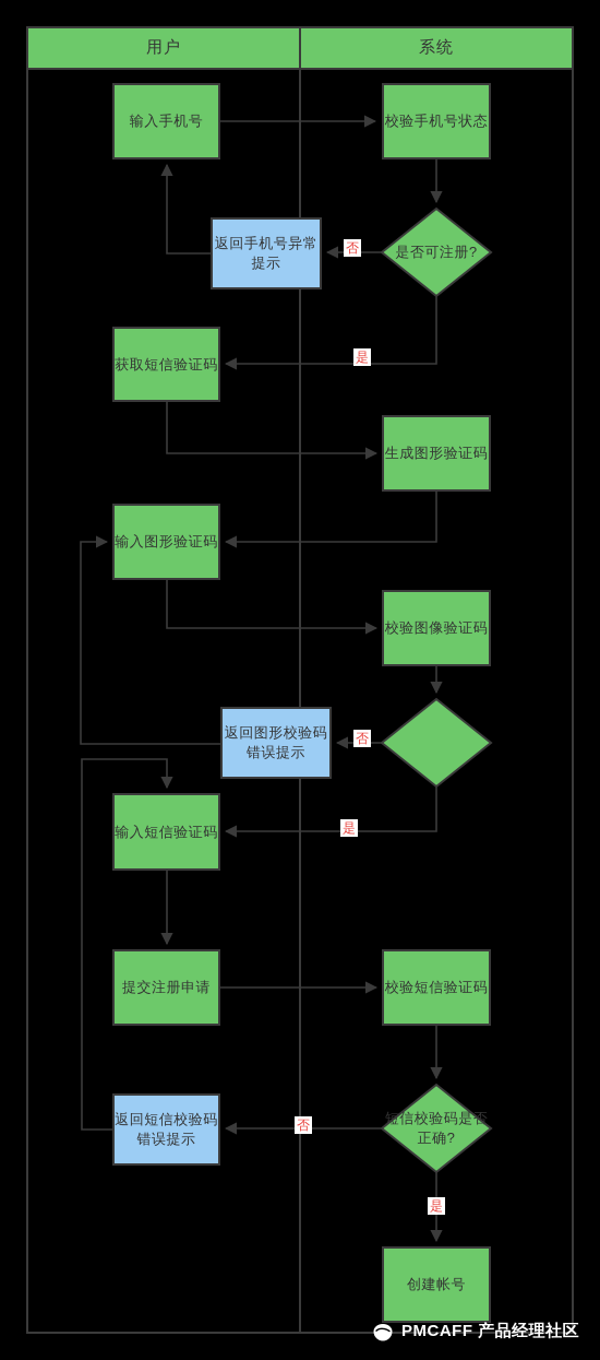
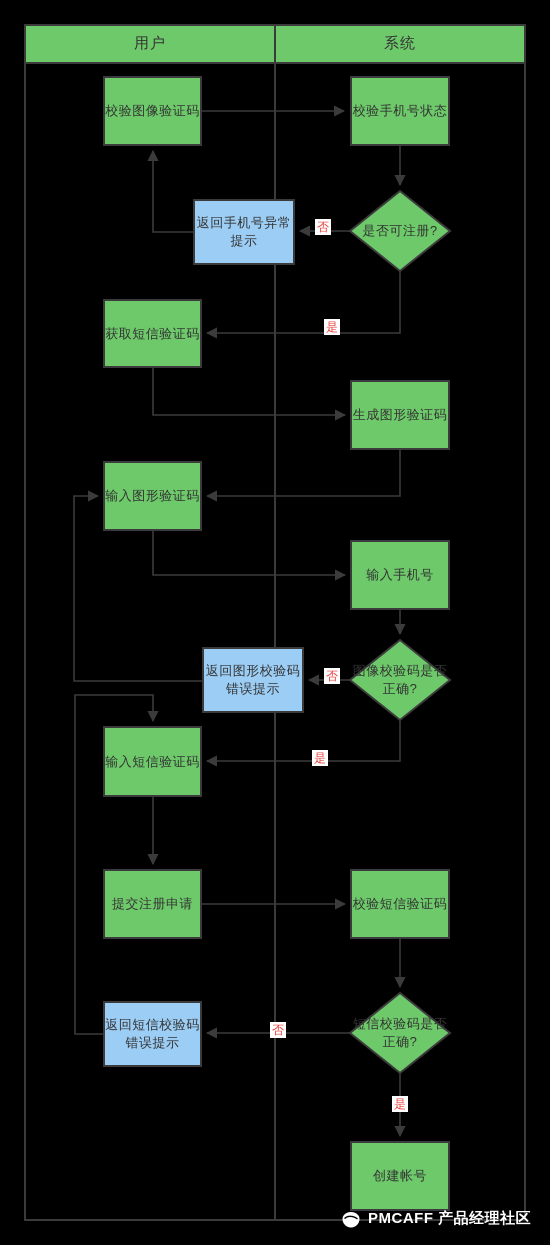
  用户
  系统
- 输入手机号
+ 校验图像验证码
  校验手机号状态
  是否可注册?
  返回手机号异常提示
  获取短信验证码
  生成图形验证码
  输入图形验证码
- 校验图像验证码
+ 输入手机号
+ 图像校验码是否正确?
  返回图形校验码错误提示
  输入短信验证码
  提交注册申请
  校验短信验证码
  短信校验码是否正确?
  返回短信校验码错误提示
  创建帐号
  否
  是
  否
  是
  否
  是
  PMCAFF 产品经理社区
